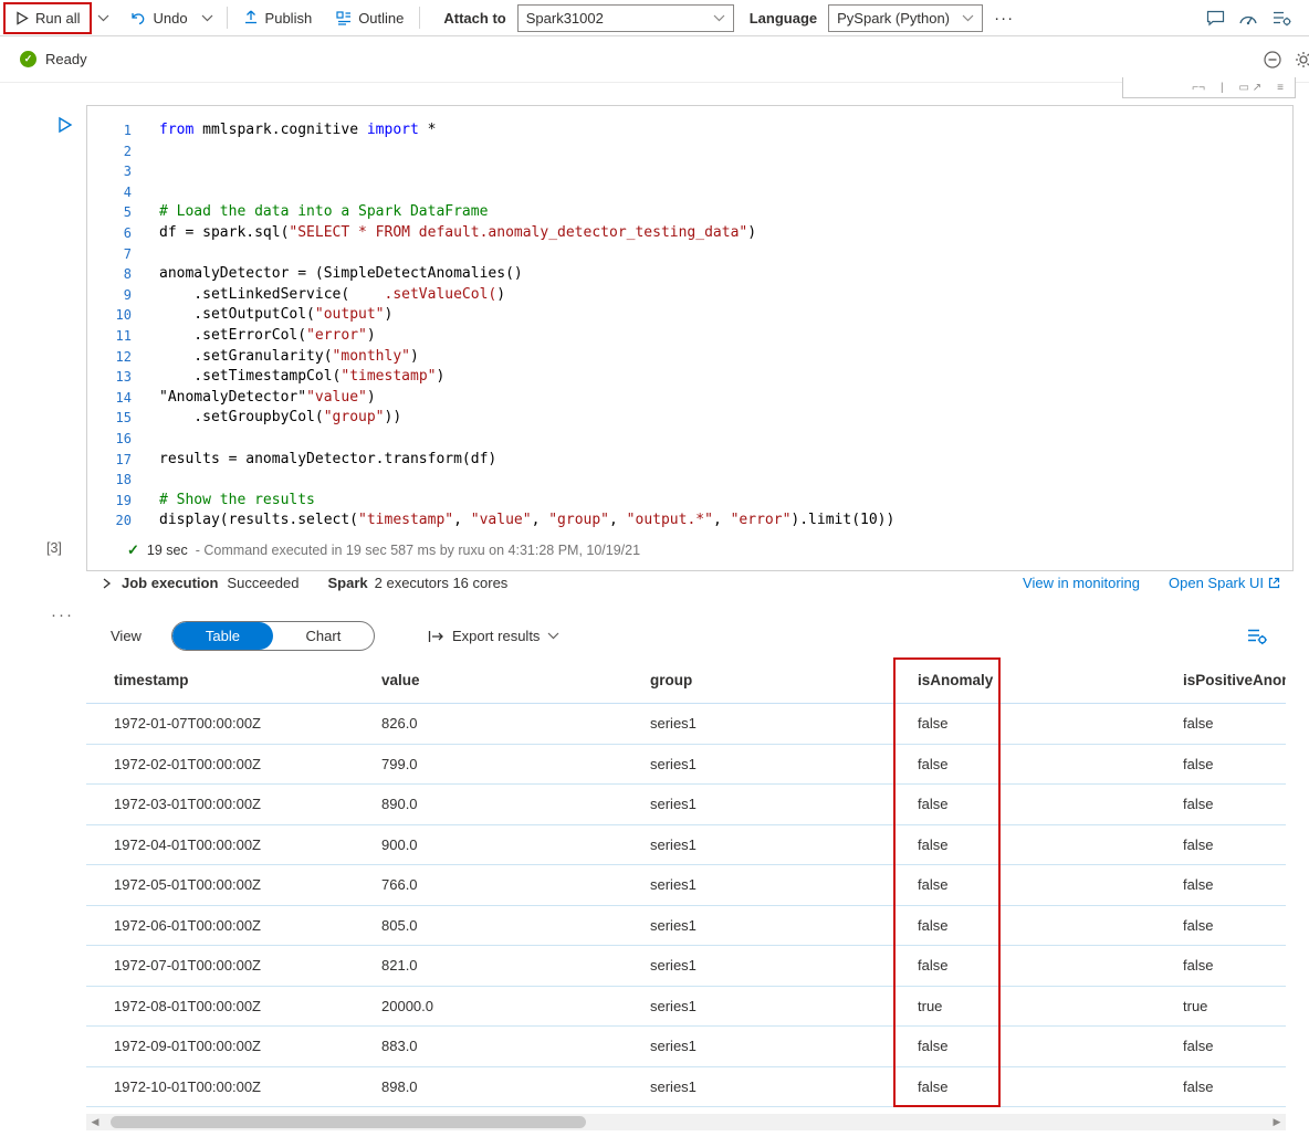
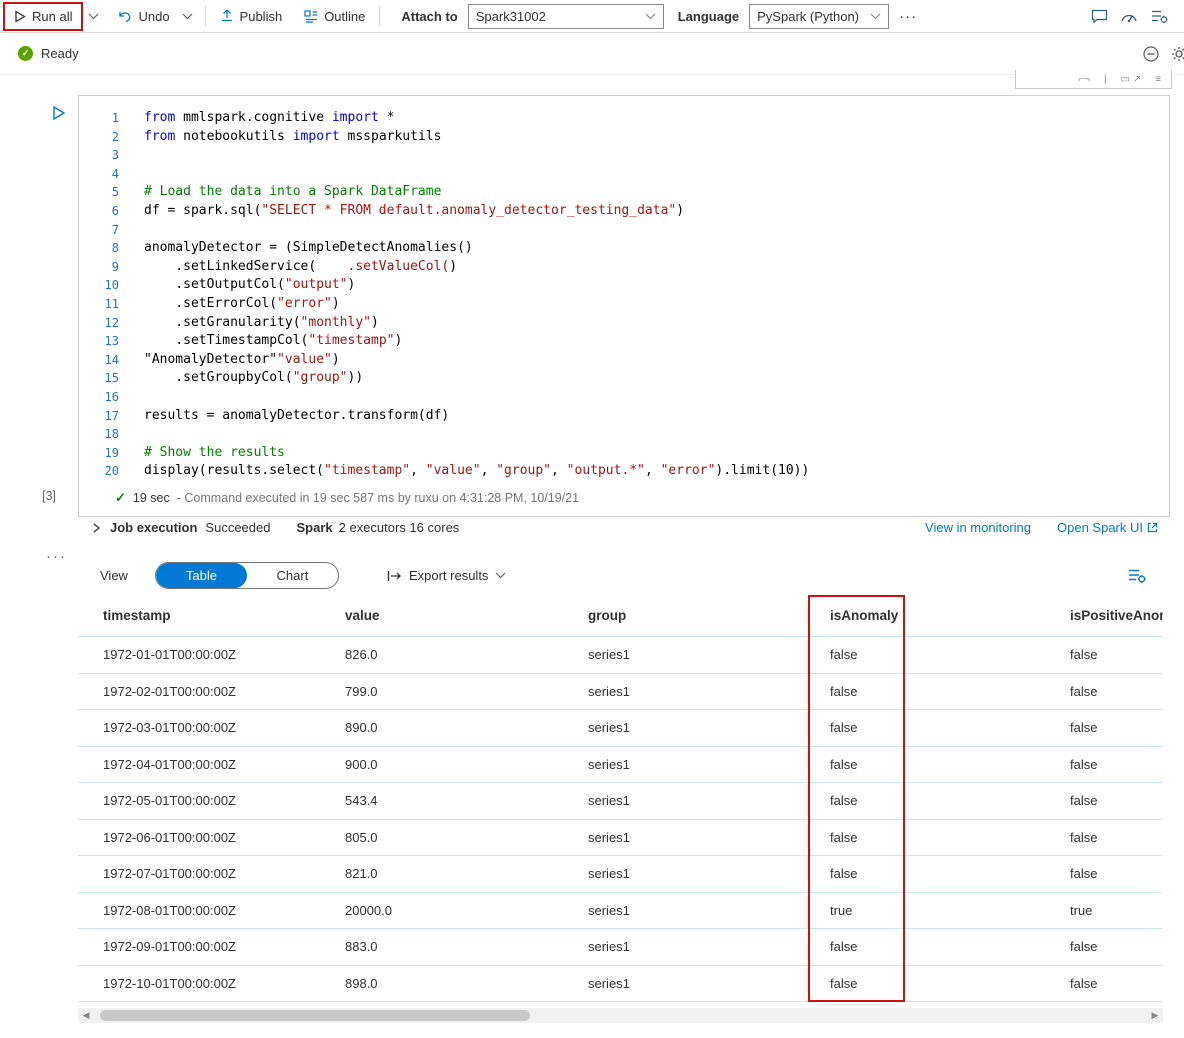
  Run all
  Undo
  Publish
  Outline
  Attach to
  Spark31002
  Language
  PySpark (Python)
  ···
  ✓
  Ready
  ⌐¬
  |
  ▭ ↗
  ≡
  [3]
  ···
  1
  from mmlspark.cognitive import *
  2
+ from notebookutils import mssparkutils
  3
  4
  5
  # Load the data into a Spark DataFrame
  6
  df = spark.sql("SELECT * FROM default.anomaly_detector_testing_data")
  7
  8
  anomalyDetector = (SimpleDetectAnomalies()
  9
  .setLinkedService( .setValueCol()
  10
  .setOutputCol("output")
  11
  .setErrorCol("error")
  12
  .setGranularity("monthly")
  13
  .setTimestampCol("timestamp")
  14
  "AnomalyDetector""value")
  15
  .setGroupbyCol("group"))
  16
  17
  results = anomalyDetector.transform(df)
  18
  19
  # Show the results
  20
  display(results.select("timestamp", "value", "group", "output.*", "error").limit(10))
  ✓
  19 sec
  - Command executed in 19 sec 587 ms by ruxu on 4:31:28 PM, 10/19/21
  Job execution
  Succeeded
  Spark
  2 executors 16 cores
  View in monitoring
  Open Spark UI
  View
  Table
  Chart
  Export results
  timestamp
  value
  group
  isAnomaly
  isPositiveAno
- 1972-01-07T00:00:00Z
+ 1972-01-01T00:00:00Z
  826.0
  series1
  false
  false
  1972-02-01T00:00:00Z
  799.0
  series1
  false
  false
  1972-03-01T00:00:00Z
  890.0
  series1
  false
  false
  1972-04-01T00:00:00Z
  900.0
  series1
  false
  false
  1972-05-01T00:00:00Z
- 766.0
+ 543.4
  series1
  false
  false
  1972-06-01T00:00:00Z
  805.0
  series1
  false
  false
  1972-07-01T00:00:00Z
  821.0
  series1
  false
  false
  1972-08-01T00:00:00Z
  20000.0
  series1
  true
  true
  1972-09-01T00:00:00Z
  883.0
  series1
  false
  false
  1972-10-01T00:00:00Z
  898.0
  series1
  false
  false
  ◀
  ▶
